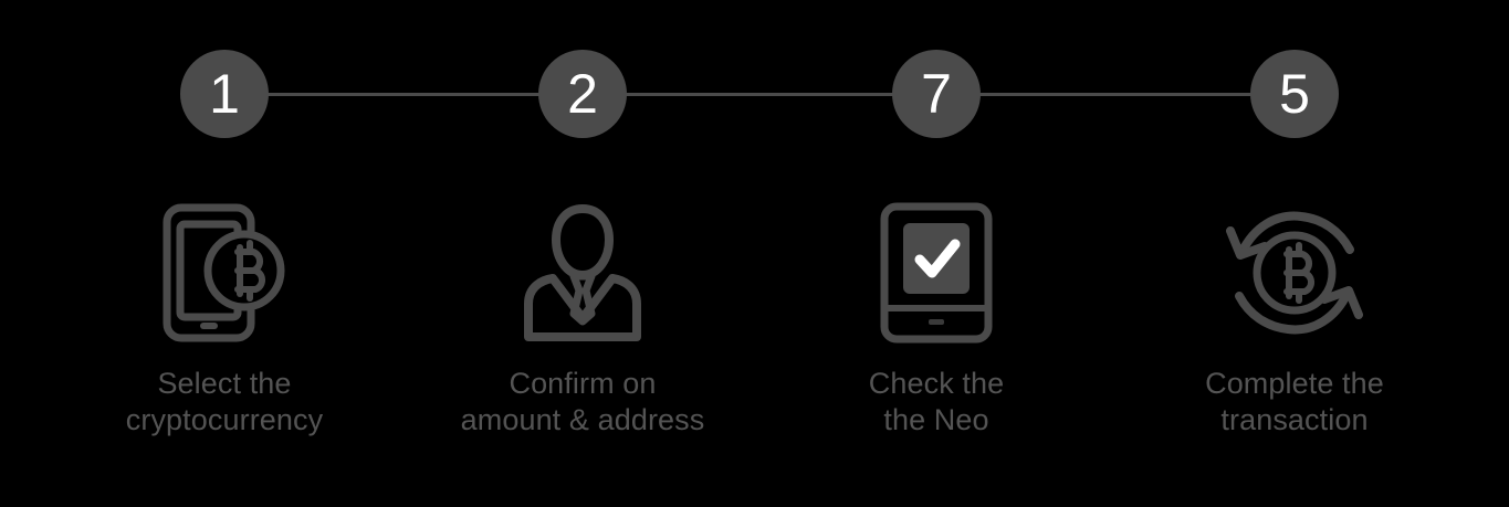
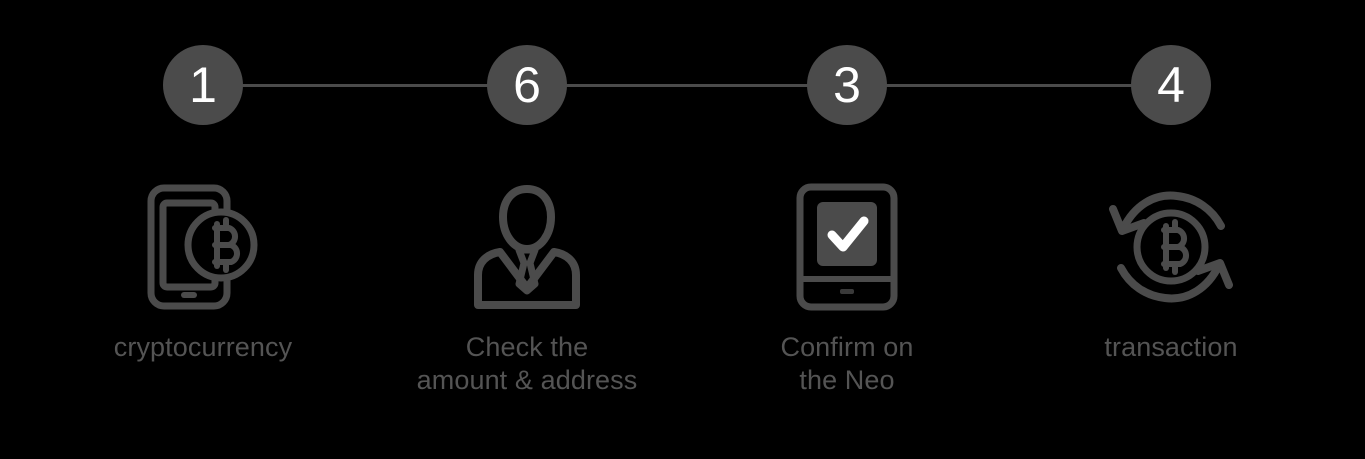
  1
- Select the
  cryptocurrency
- 2
+ 6
- Confirm on
+ Check the
  amount & address
- 7
+ 3
- Check the
+ Confirm on
  the Neo
- 5
+ 4
- Complete the
  transaction
